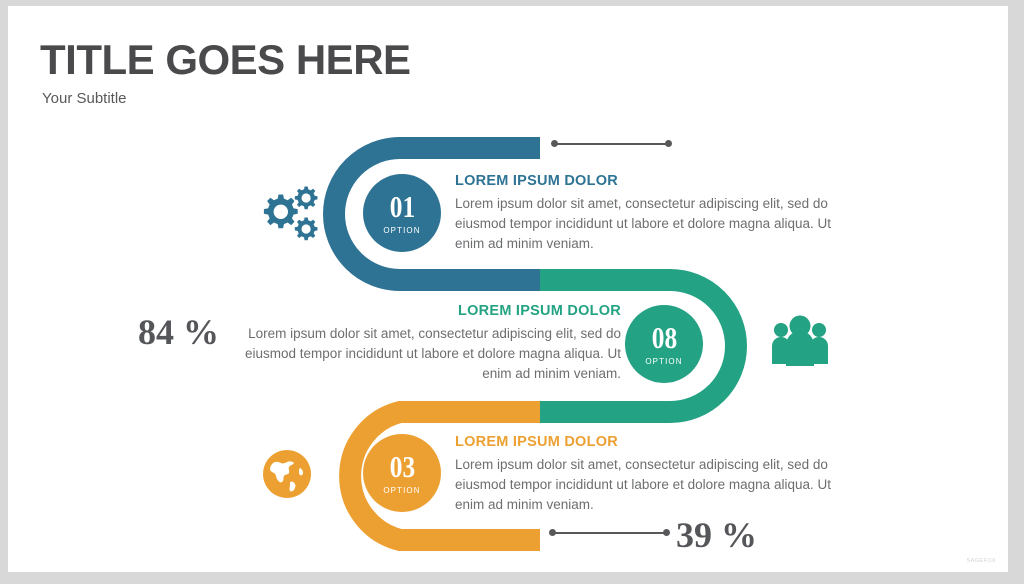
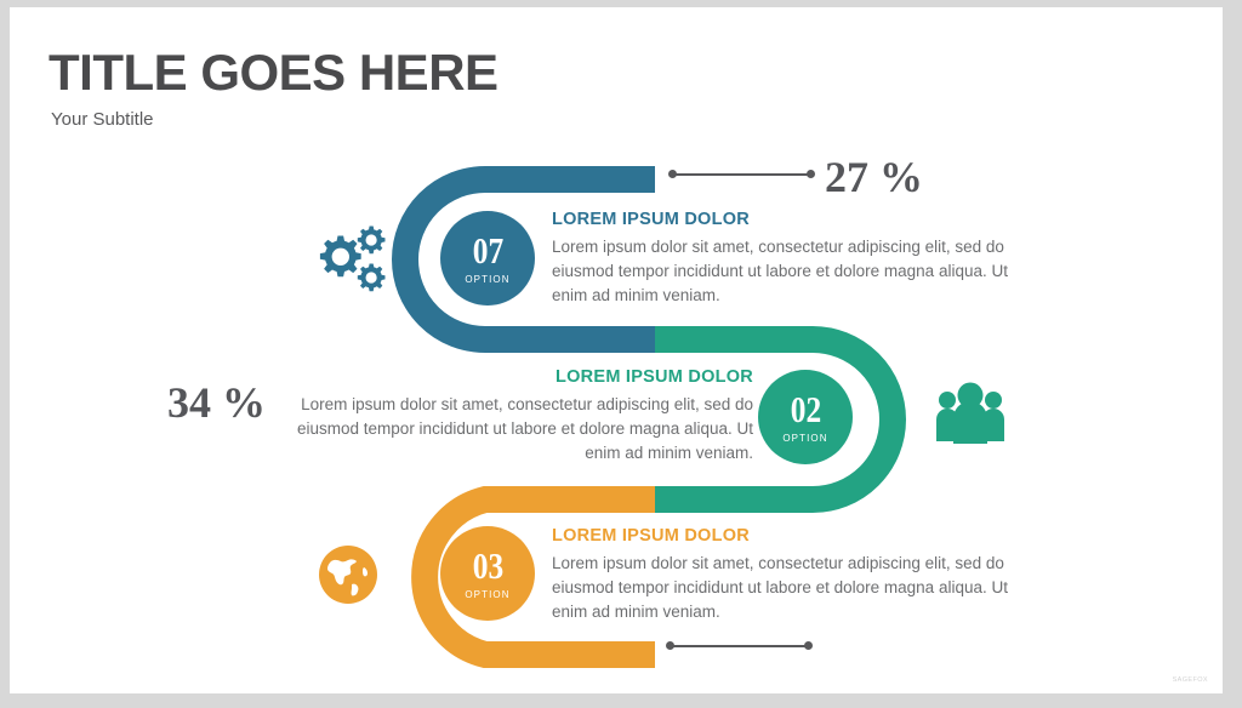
  TITLE GOES HERE
  Your Subtitle
- 01
+ 07
  OPTION
- 08
+ 02
  OPTION
  03
  OPTION
  LOREM IPSUM DOLOR
  Lorem ipsum dolor sit amet, consectetur adipiscing elit, sed do eiusmod tempor incididunt ut labore et dolore magna aliqua. Ut enim ad minim veniam.
  LOREM IPSUM DOLOR
  Lorem ipsum dolor sit amet, consectetur adipiscing elit, sed do eiusmod tempor incididunt ut labore et dolore magna aliqua. Ut enim ad minim veniam.
  LOREM IPSUM DOLOR
  Lorem ipsum dolor sit amet, consectetur adipiscing elit, sed do eiusmod tempor incididunt ut labore et dolore magna aliqua. Ut enim ad minim veniam.
+ 27 %
- 84 %
+ 34 %
- 39 %
